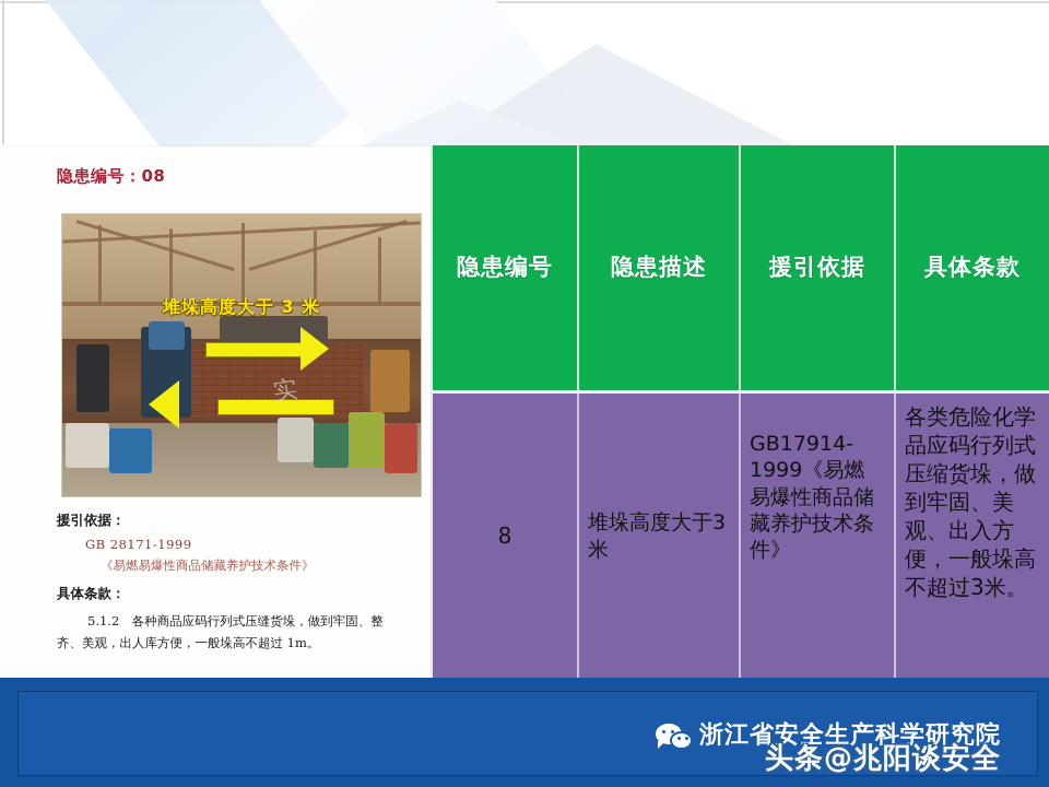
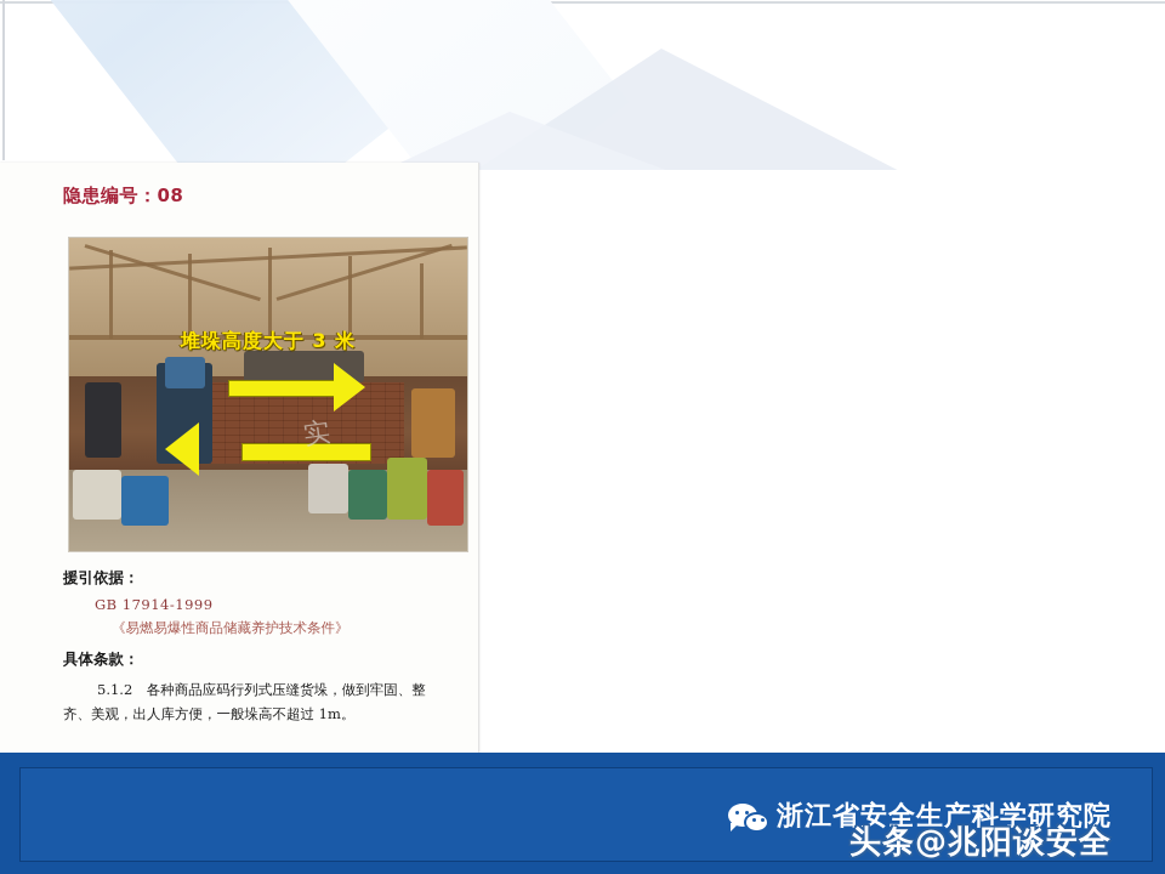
  隐患编号：08
  堆垛高度大于 3 米
  援引依据：
- GB 28171-1999
+ GB 17914-1999
  《易燃易爆性商品储藏养护技术条件》
  具体条款：
  5.1.2 各种商品应码行列式压缝货垛，做到牢固、整齐、美观，出人库方便，一般垛高不超过 1m。
- 隐患编号
- 隐患描述
- 援引依据
- 具体条款
- 8
- 堆垛高度大于3米
- GB17914-1999《易燃易爆性商品储藏养护技术条件》
- 各类危险化学品应码行列式压缩货垛，做到牢固、美观、出入方便，一般垛高不超过3米。
  浙江省安全生产科学研究院
  头条@兆阳谈安全
